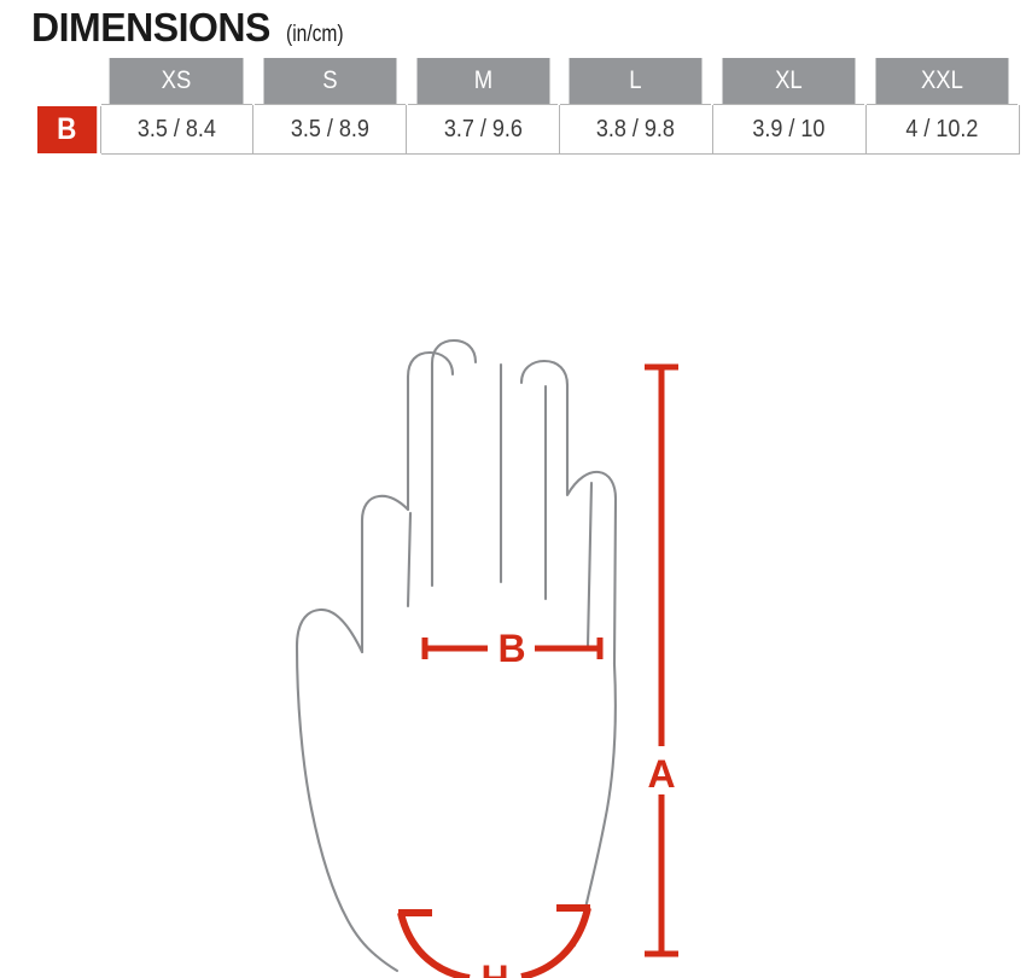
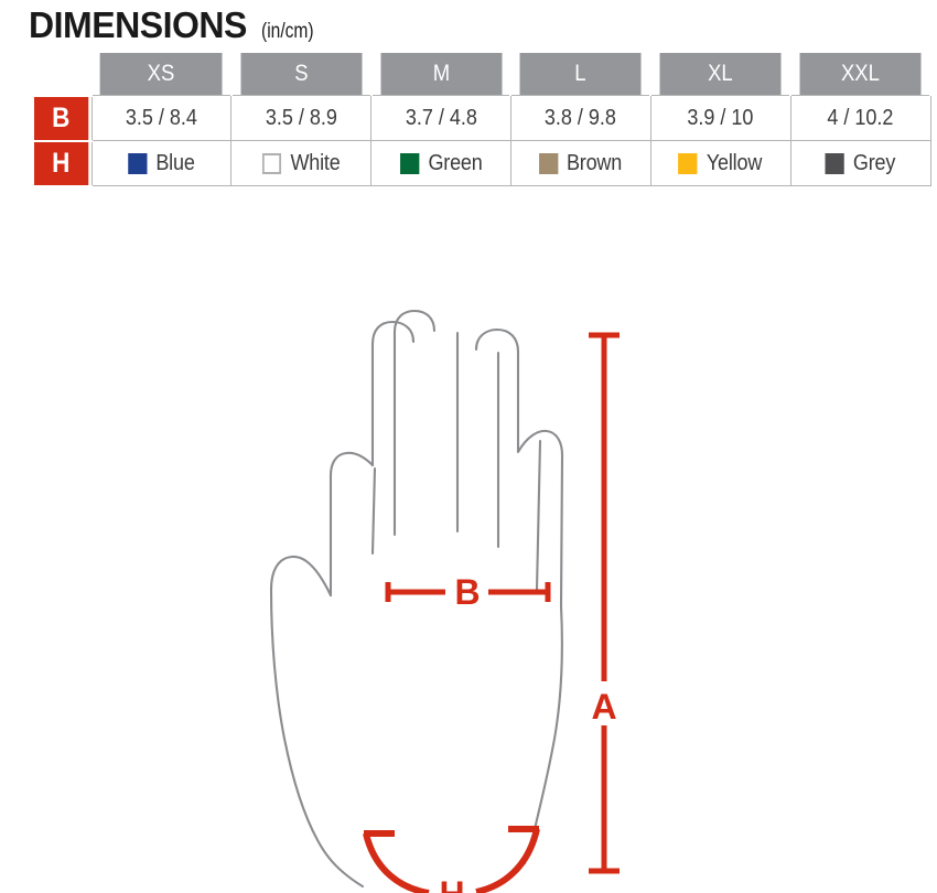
  DIMENSIONS
  (in/cm)
  	XS	S	M	L	XL	XXL
- B	3.5 / 8.4	3.5 / 8.9	3.7 / 9.6	3.8 / 9.8	3.9 / 10	4 / 10.2
+ B	3.5 / 8.4	3.5 / 8.9	3.7 / 4.8	3.8 / 9.8	3.9 / 10	4 / 10.2
+ H	Blue	White	Green	Brown	Yellow	Grey
  B
  A
